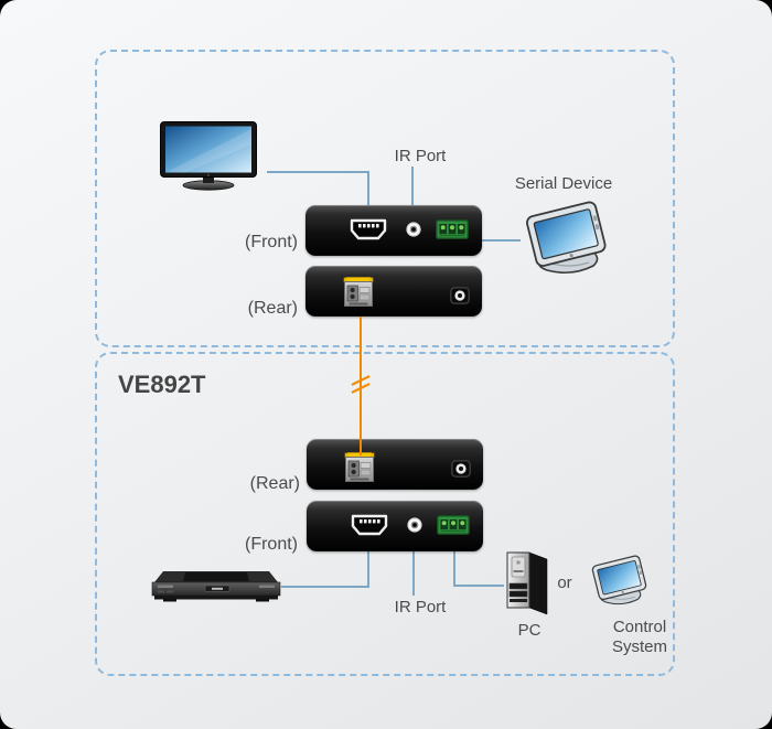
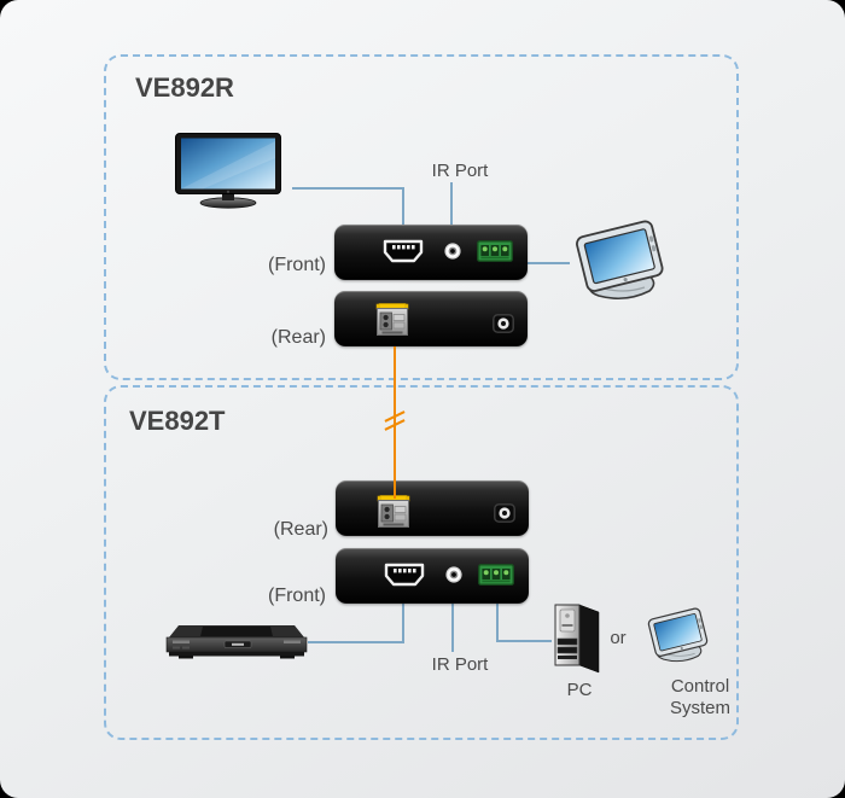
+ VE892R
  IR Port
- Serial Device
  (Front)
  (Rear)
  VE892T
  (Rear)
  (Front)
  IR Port
  PC
  or
  Control
  System
